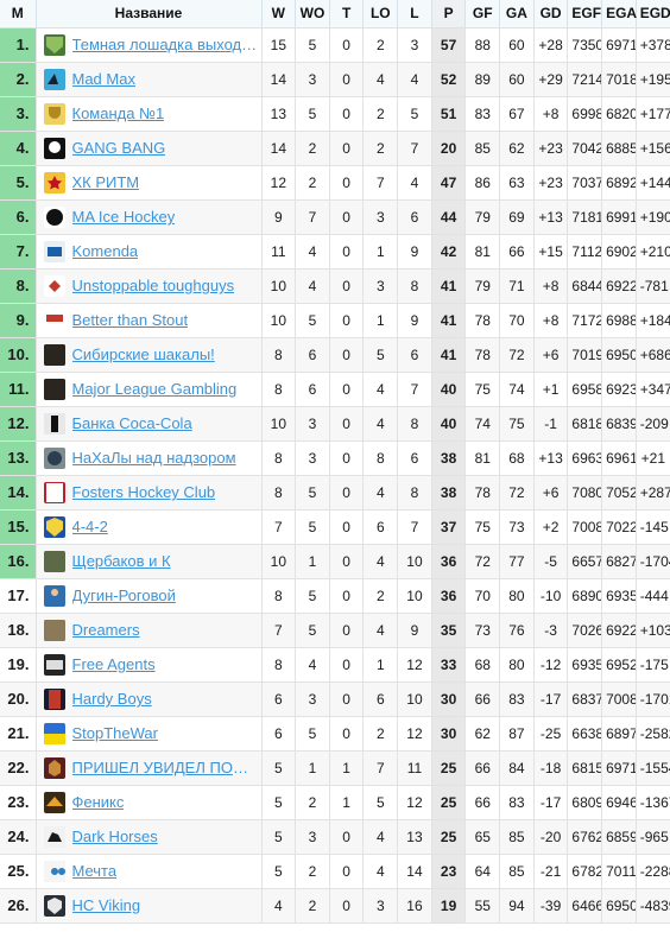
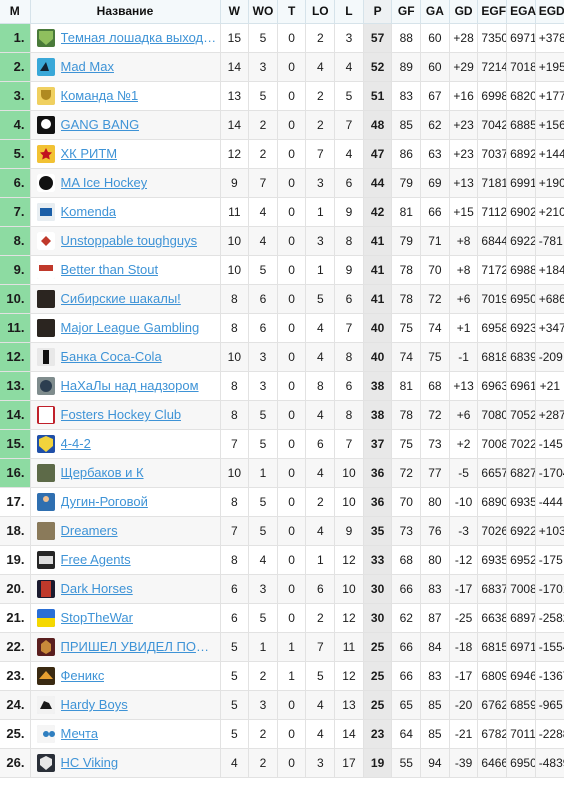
  M	Название	W	WO	T	LO	L	P	GF	GA	GD	EGF	EGA	EGD
  1.	Темная лошадка выходи	15	5	0	2	3	57	88	60	+28	7350	6971	+378
  2.	Mad Max	14	3	0	4	4	52	89	60	+29	7214	7018	+195
- 3.	Команда №1	13	5	0	2	5	51	83	67	+8	6998	6820	+177
+ 3.	Команда №1	13	5	0	2	5	51	83	67	+16	6998	6820	+177
- 4.	GANG BANG	14	2	0	2	7	20	85	62	+23	7042	6885	+156
+ 4.	GANG BANG	14	2	0	2	7	48	85	62	+23	7042	6885	+156
  5.	ХК РИТМ	12	2	0	7	4	47	86	63	+23	7037	6892	+144
  6.	MA Ice Hockey	9	7	0	3	6	44	79	69	+13	7181	6991	+190
  7.	Komenda	11	4	0	1	9	42	81	66	+15	7112	6902	+210
  8.	Unstoppable toughguys	10	4	0	3	8	41	79	71	+8	6844	6922	-781
  9.	Better than Stout	10	5	0	1	9	41	78	70	+8	7172	6988	+184
  10.	Сибирские шакалы!	8	6	0	5	6	41	78	72	+6	7019	6950	+686
  11.	Major League Gambling	8	6	0	4	7	40	75	74	+1	6958	6923	+347
  12.	Банка Coca-Cola	10	3	0	4	8	40	74	75	-1	6818	6839	-209
  13.	НаХаЛы над надзором	8	3	0	8	6	38	81	68	+13	6963	6961	+21
  14.	Fosters Hockey Club	8	5	0	4	8	38	78	72	+6	7080	7052	+287
  15.	4-4-2	7	5	0	6	7	37	75	73	+2	7008	7022	-145
  16.	Щербаков и К	10	1	0	4	10	36	72	77	-5	6657	6827	-170
  17.	Дугин-Роговой	8	5	0	2	10	36	70	80	-10	6890	6935	-444
  18.	Dreamers	7	5	0	4	9	35	73	76	-3	7026	6922	+103
  19.	Free Agents	8	4	0	1	12	33	68	80	-12	6935	6952	-175
- 20.	Hardy Boys	6	3	0	6	10	30	66	83	-17	6837	7008	-170
+ 20.	Dark Horses	6	3	0	6	10	30	66	83	-17	6837	7008	-170
  21.	StopTheWar	6	5	0	2	12	30	62	87	-25	6638	6897	-258
  22.	ПРИШЕЛ УВИДЕЛ ПОБ…	5	1	1	7	11	25	66	84	-18	6815	6971	-155
  23.	Феникс	5	2	1	5	12	25	66	83	-17	6809	6946	-136
- 24.	Dark Horses	5	3	0	4	13	25	65	85	-20	6762	6859	-965
+ 24.	Hardy Boys	5	3	0	4	13	25	65	85	-20	6762	6859	-965
  25.	Мечта	5	2	0	4	14	23	64	85	-21	6782	7011	-228
- 26.	HC Viking	4	2	0	3	16	19	55	94	-39	6466	6950	-483
+ 26.	HC Viking	4	2	0	3	17	19	55	94	-39	6466	6950	-483
